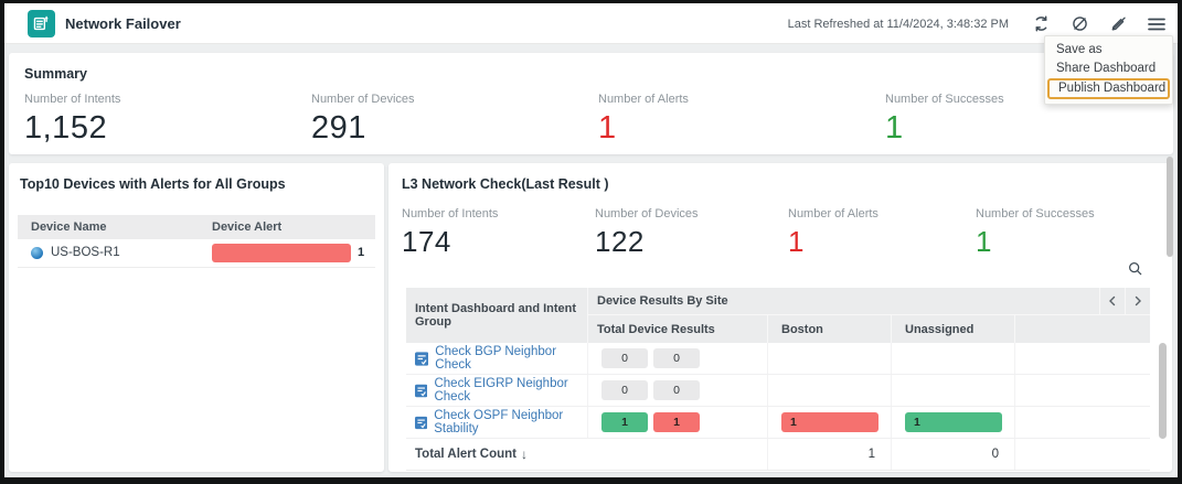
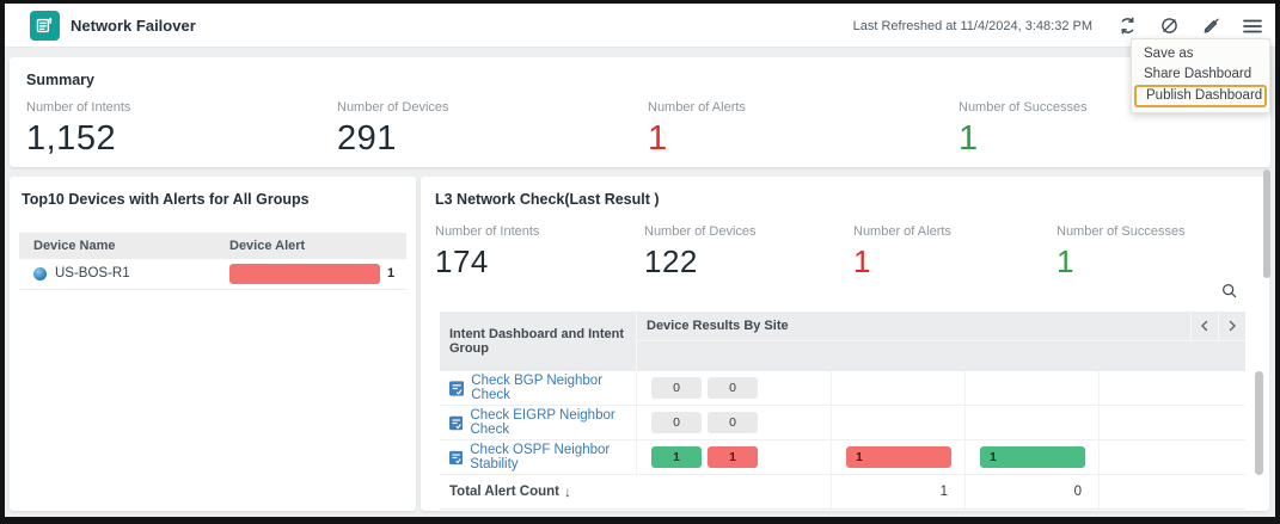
  Network Failover
  Last Refreshed at 11/4/2024, 3:48:32 PM
  Save as
  Share Dashboard
  Publish Dashboard
  Summary
  Number of Intents
  1,152
  Number of Devices
  291
  Number of Alerts
  1
  Number of Successes
  1
  Top10 Devices with Alerts for All Groups
  Device Name
  Device Alert
  US-BOS-R1
  1
  L3 Network Check(Last Result )
  Number of Intents
  174
  Number of Devices
  122
  Number of Alerts
  1
  Number of Successes
  1
  Intent Dashboard and Intent Group
  Device Results By Site
- Total Device Results
- Boston
- Unassigned
  Check BGP Neighbor Check
  0
  0
  Check EIGRP Neighbor Check
  0
  0
  Check OSPF Neighbor Stability
  1
  1
  1
  1
  Total Alert Count
  ↓
  1
  0
